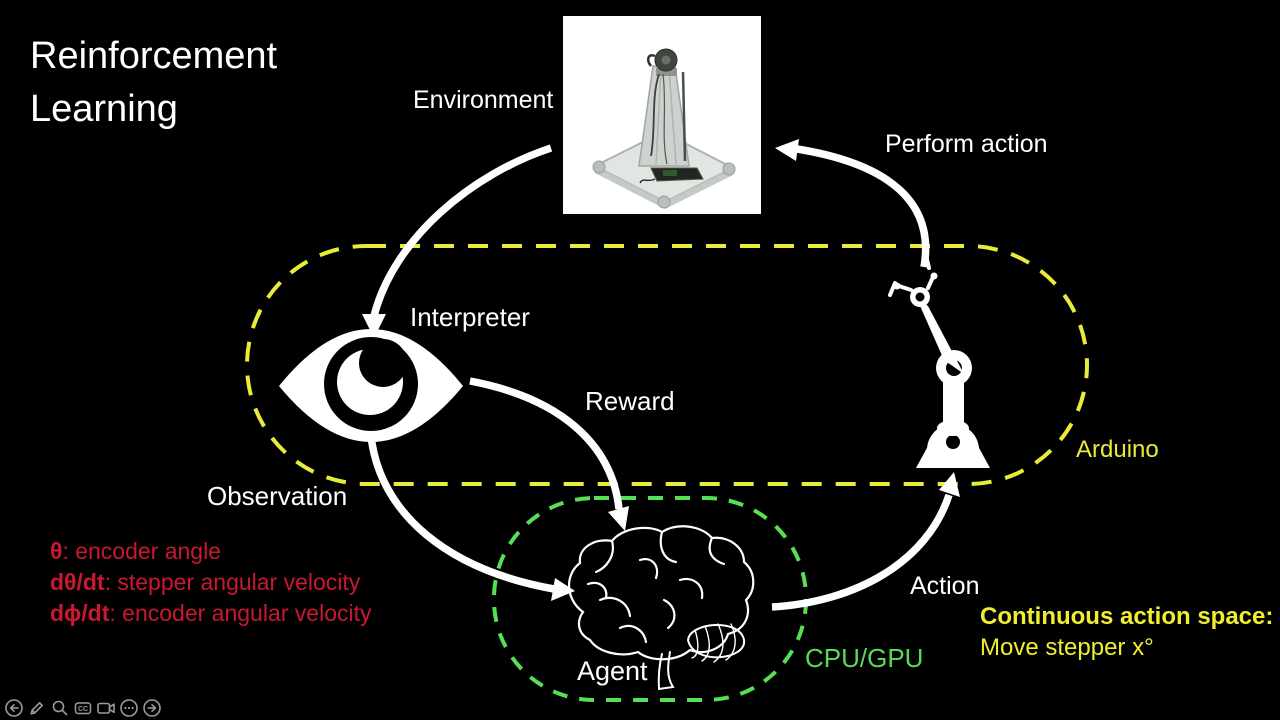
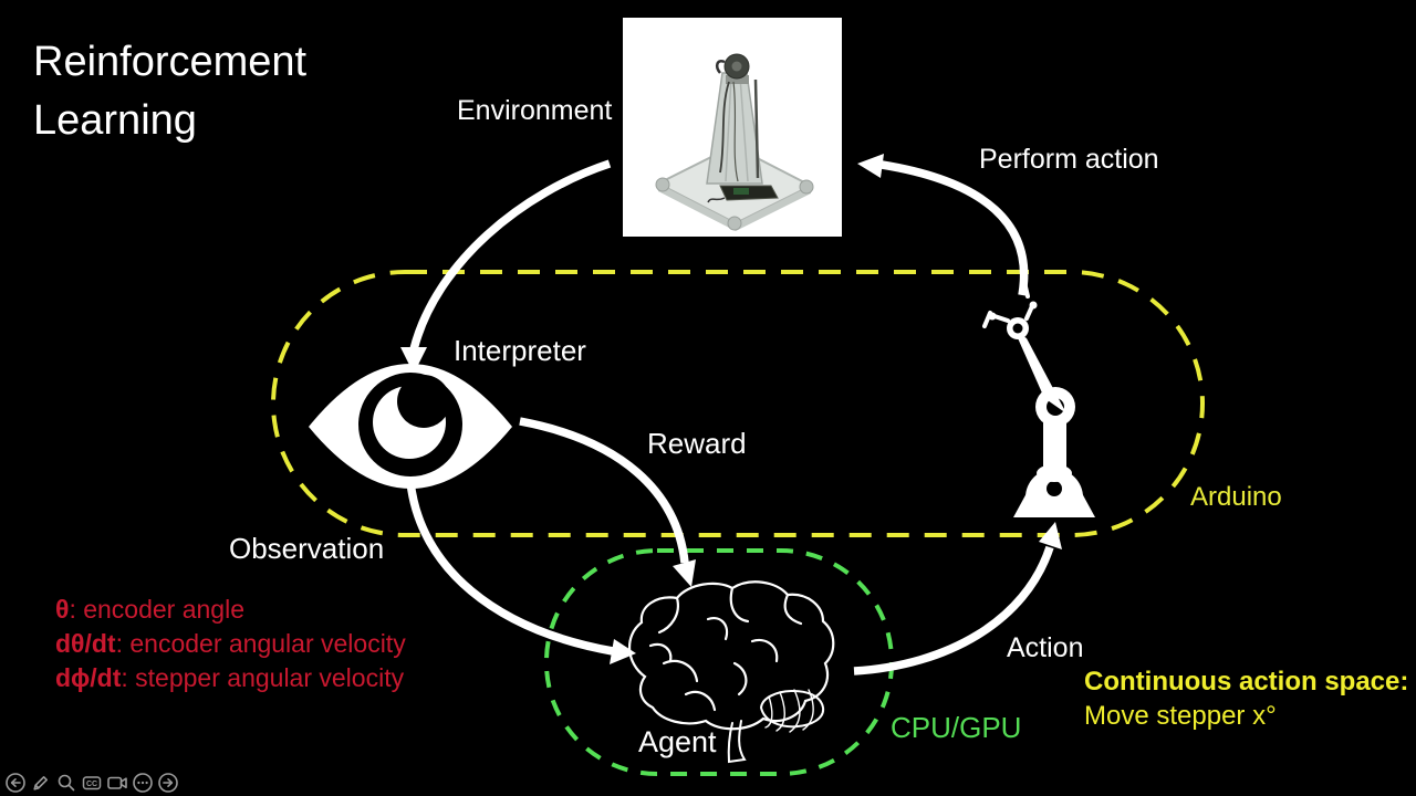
  Reinforcement Learning
  Environment
  Perform action
  Interpreter
  Reward
  Observation
  Action
  Agent
  Arduino
  CPU/GPU
  θ: encoder angle
- dθ/dt: stepper angular velocity
+ dθ/dt: encoder angular velocity
- dϕ/dt: encoder angular velocity
+ dϕ/dt: stepper angular velocity
  Continuous action space:
  Move stepper x°
